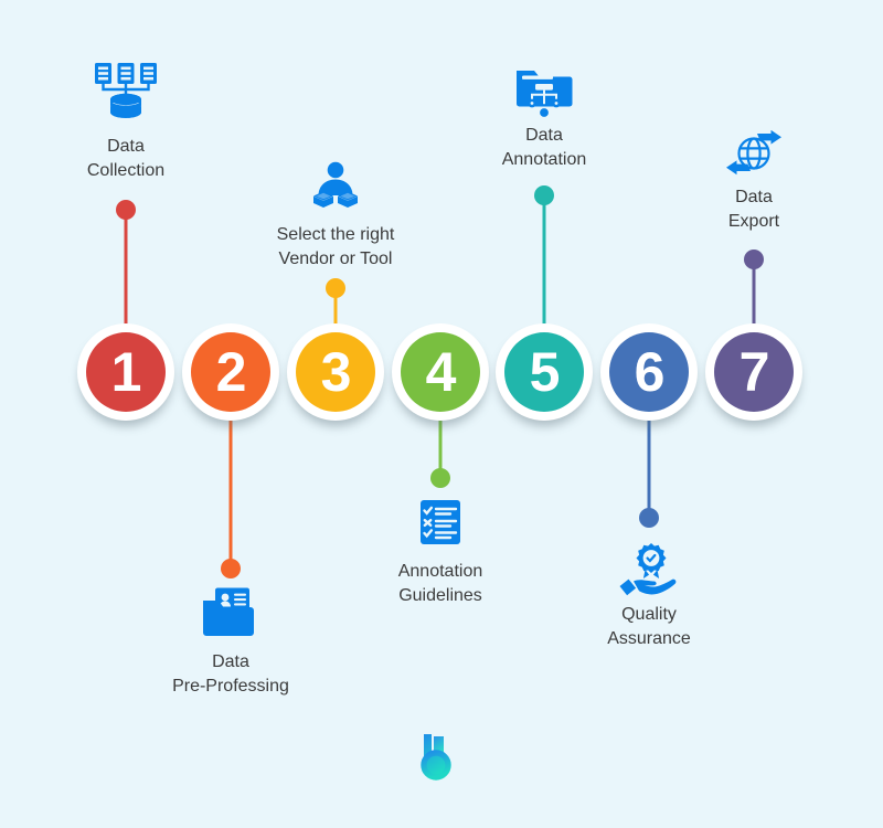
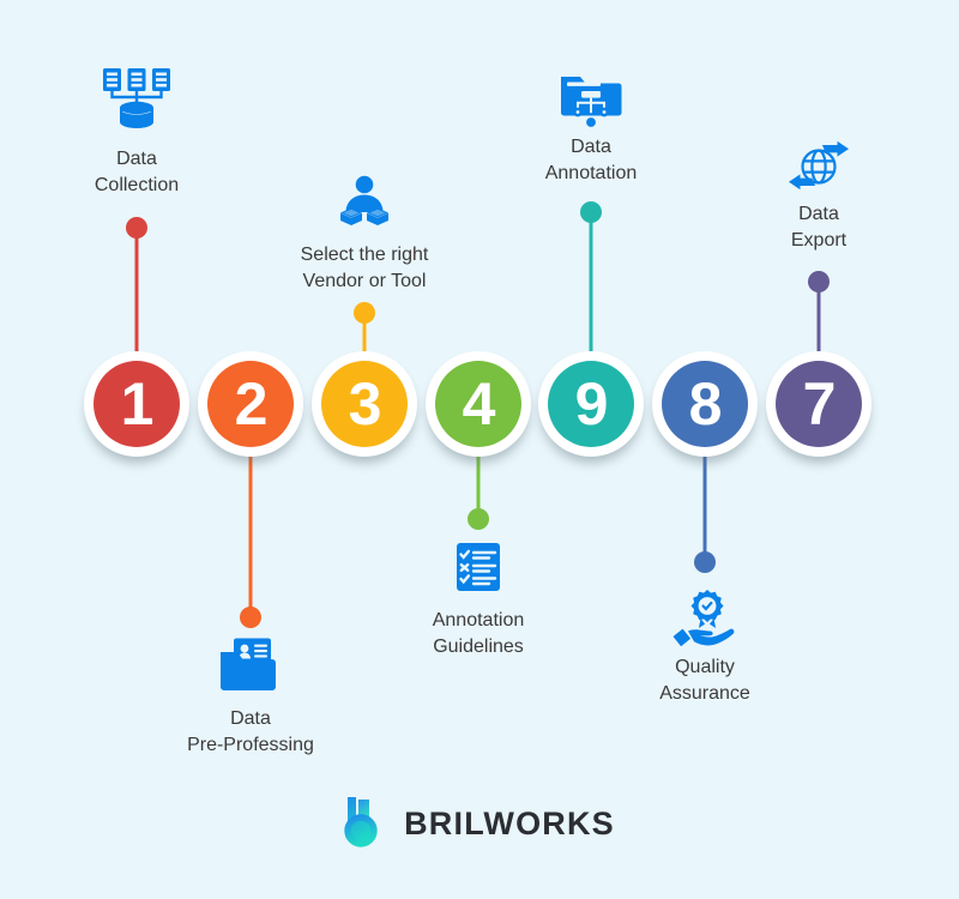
  Data
  Collection
  Data
  Pre-Professing
  Select the right
  Vendor or Tool
  Annotation
  Guidelines
  Data
  Annotation
  Quality
  Assurance
  Data
  Export
  1
  2
  3
  4
- 5
+ 9
- 6
+ 8
  7
+ BRILWORKS
